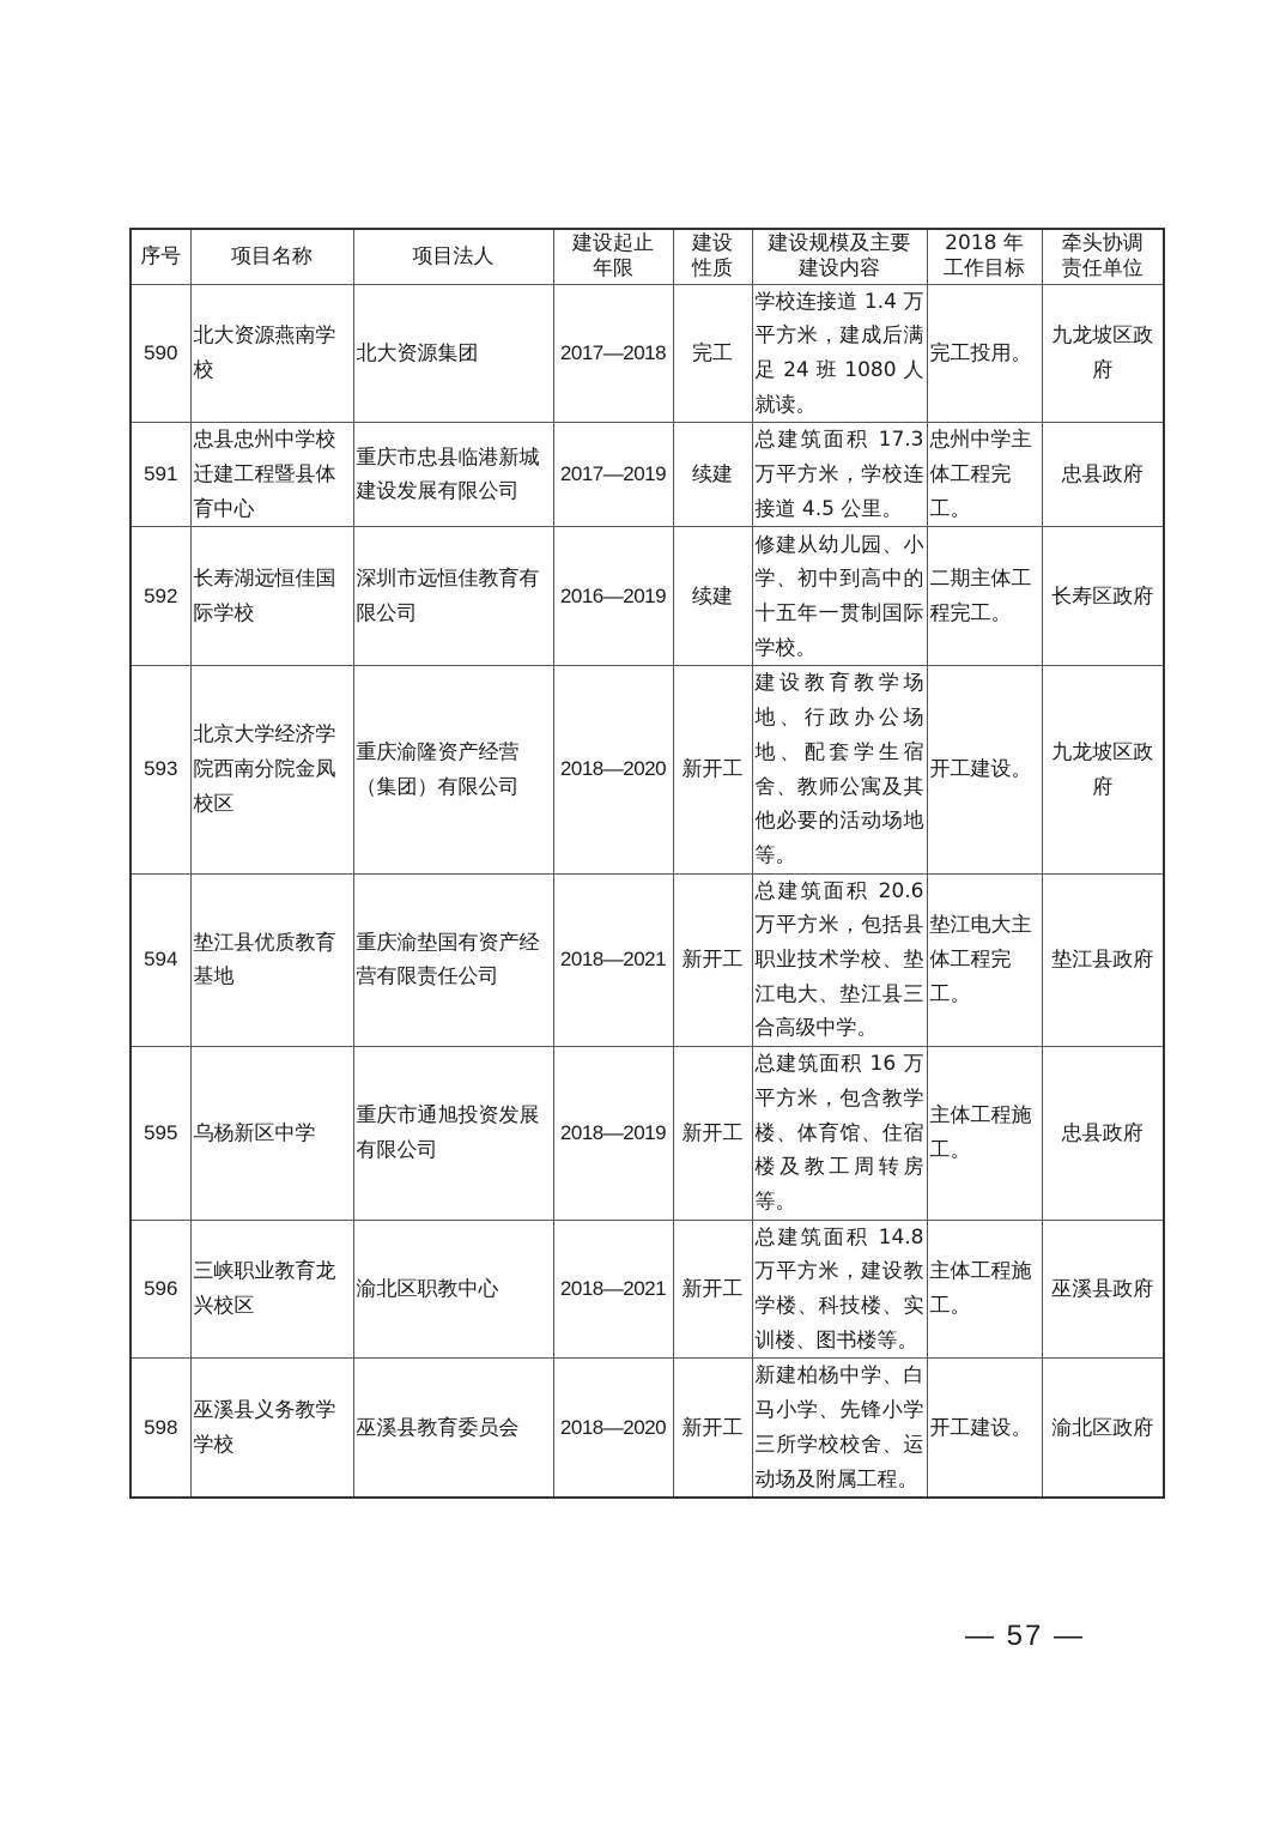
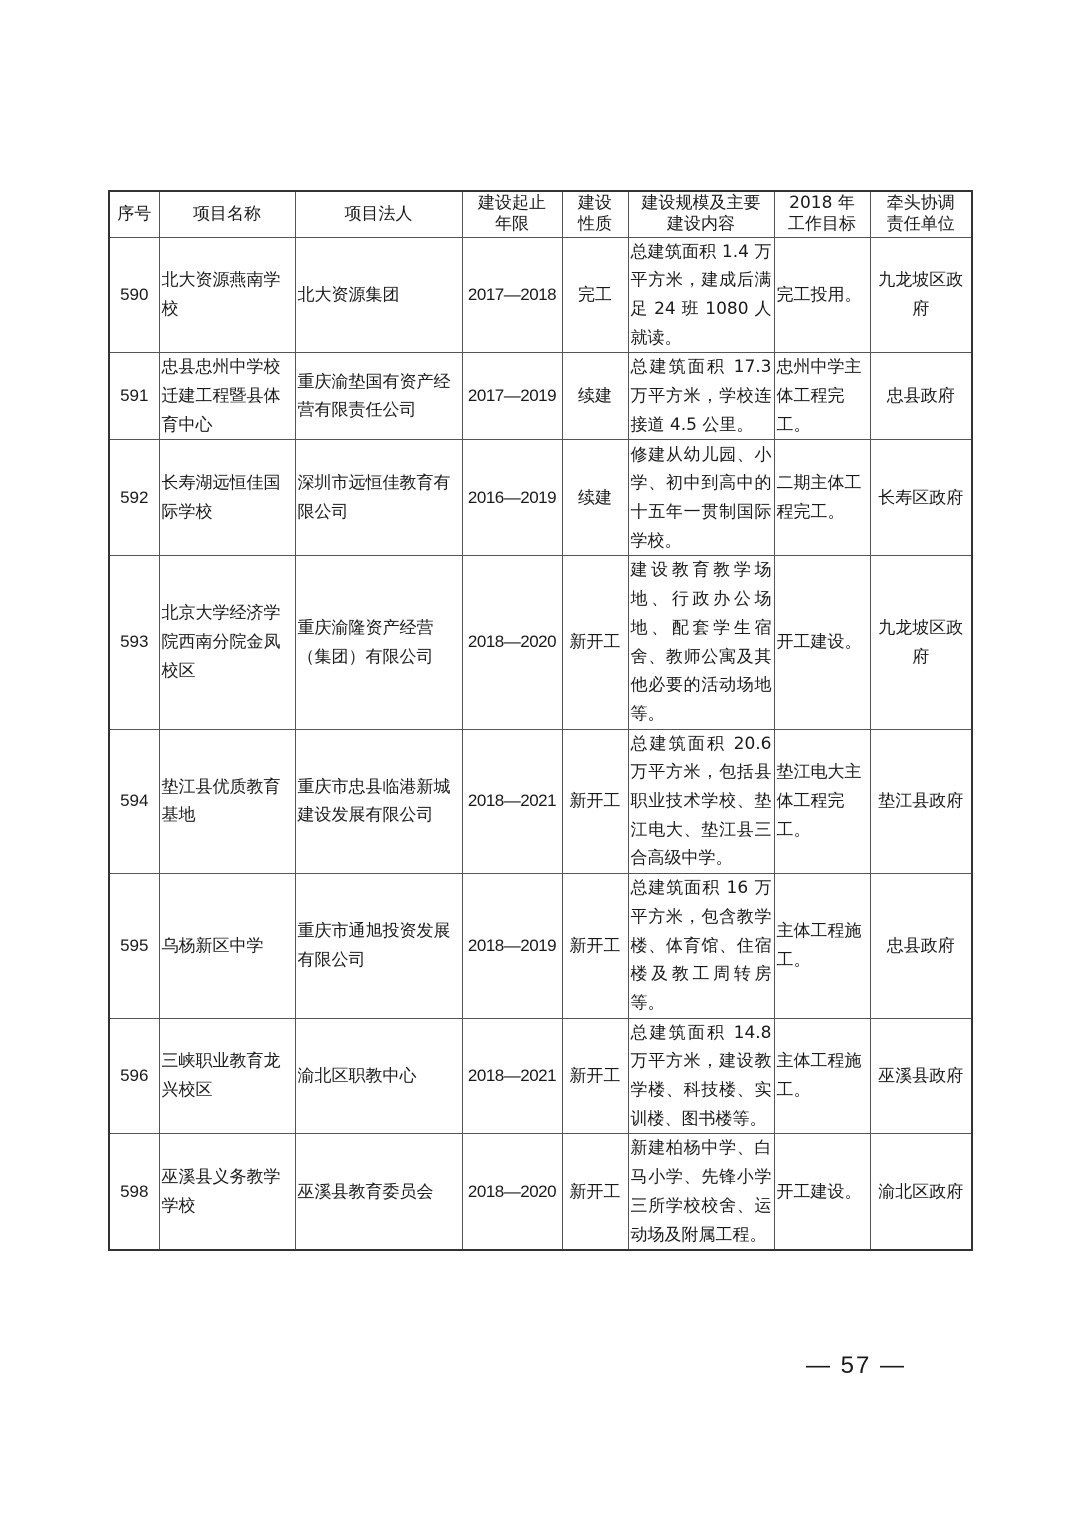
  序号	项目名称	项目法人	建设起止年限	建设性质	建设规模及主要建设内容	2018 年工作目标	牵头协调责任单位
- 590	北大资源燕南学校	北大资源集团	2017—2018	完工	学校连接道 1.4 万平方米，建成后满足 24 班 1080 人就读。	完工投用。	九龙坡区政府
+ 590	北大资源燕南学校	北大资源集团	2017—2018	完工	总建筑面积 1.4 万平方米，建成后满足 24 班 1080 人就读。	完工投用。	九龙坡区政府
- 591	忠县忠州中学校迁建工程暨县体育中心	重庆市忠县临港新城建设发展有限公司	2017—2019	续建	总建筑面积 17.3 万平方米，学校连接道 4.5 公里。	忠州中学主体工程完工。	忠县政府
+ 591	忠县忠州中学校迁建工程暨县体育中心	重庆渝垫国有资产经营有限责任公司	2017—2019	续建	总建筑面积 17.3 万平方米，学校连接道 4.5 公里。	忠州中学主体工程完工。	忠县政府
  592	长寿湖远恒佳国际学校	深圳市远恒佳教育有限公司	2016—2019	续建	修建从幼儿园、小学、初中到高中的十五年一贯制国际学校。	二期主体工程完工。	长寿区政府
  593	北京大学经济学院西南分院金凤校区	重庆渝隆资产经营（集团）有限公司	2018—2020	新开工	建设教育教学场地、行政办公场地、配套学生宿舍、教师公寓及其他必要的活动场地等。	开工建设。	九龙坡区政府
- 594	垫江县优质教育基地	重庆渝垫国有资产经营有限责任公司	2018—2021	新开工	总建筑面积 20.6 万平方米，包括县职业技术学校、垫江电大、垫江县三合高级中学。	垫江电大主体工程完工。	垫江县政府
+ 594	垫江县优质教育基地	重庆市忠县临港新城建设发展有限公司	2018—2021	新开工	总建筑面积 20.6 万平方米，包括县职业技术学校、垫江电大、垫江县三合高级中学。	垫江电大主体工程完工。	垫江县政府
  595	乌杨新区中学	重庆市通旭投资发展有限公司	2018—2019	新开工	总建筑面积 16 万平方米，包含教学楼、体育馆、住宿楼及教工周转房等。	主体工程施工。	忠县政府
  596	三峡职业教育龙兴校区	渝北区职教中心	2018—2021	新开工	总建筑面积 14.8 万平方米，建设教学楼、科技楼、实训楼、图书楼等。	主体工程施工。	巫溪县政府
  598	巫溪县义务教学学校	巫溪县教育委员会	2018—2020	新开工	新建柏杨中学、白马小学、先锋小学三所学校校舍、运动场及附属工程。	开工建设。	渝北区政府
  — 57 —
